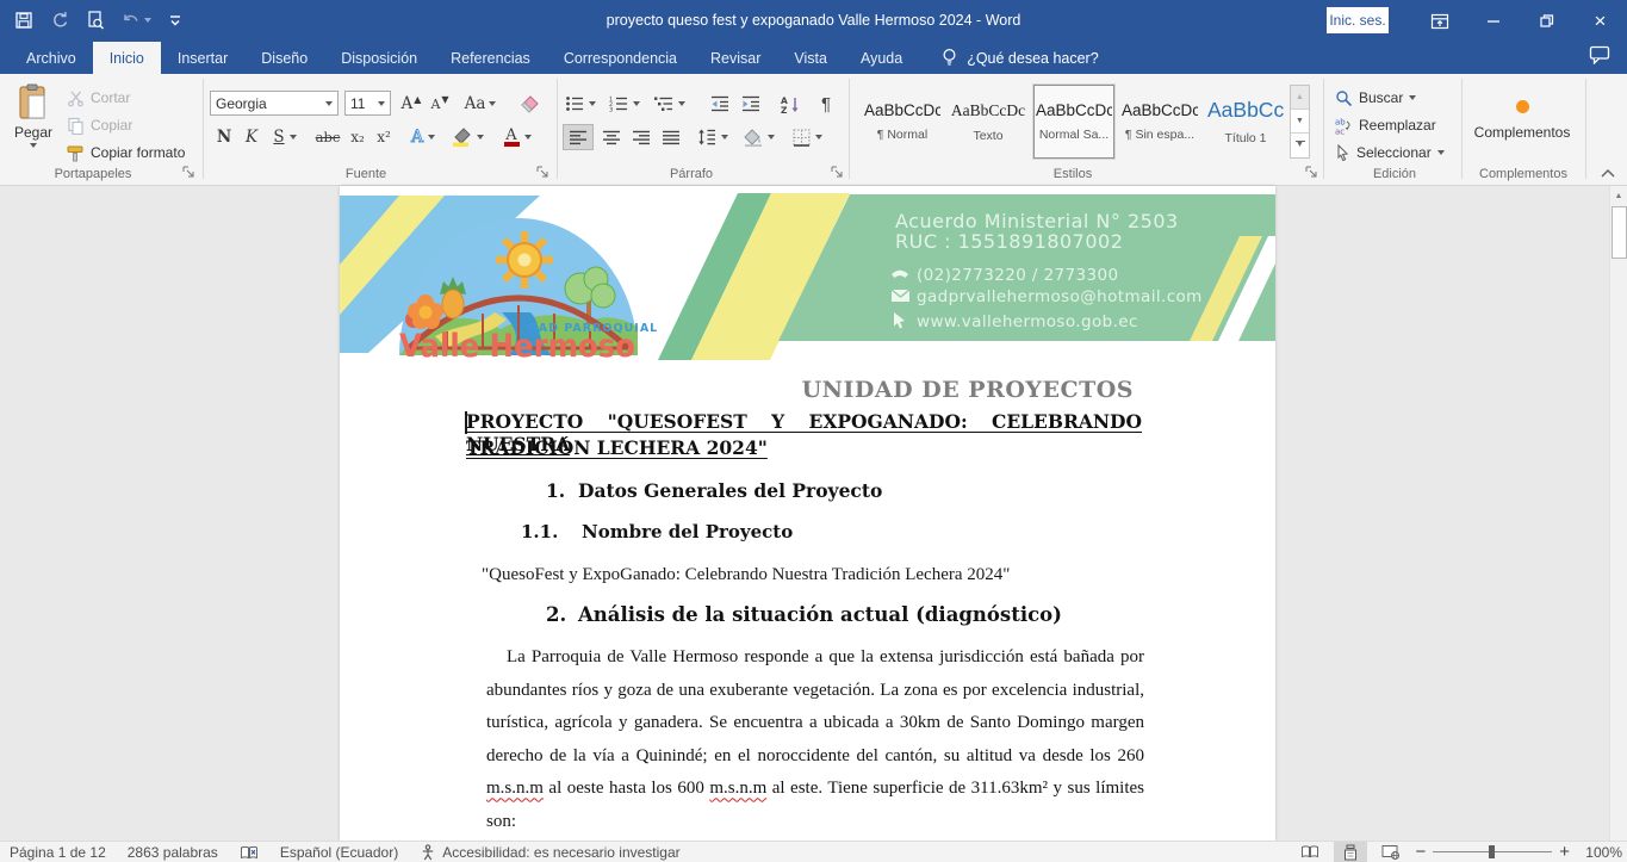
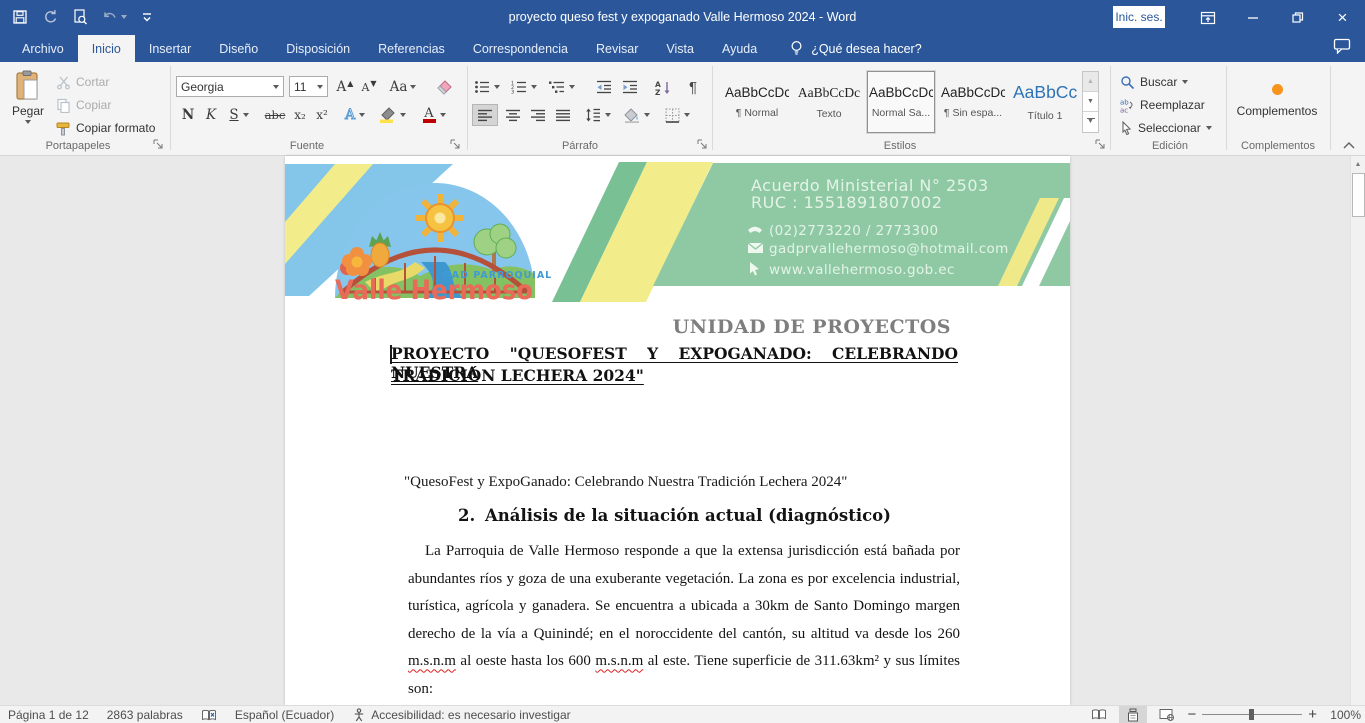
  proyecto queso fest y expoganado Valle Hermoso 2024 - Word
  Inic. ses.
  ×
  Archivo
  Inicio
  Insertar
  Diseño
  Disposición
  Referencias
  Correspondencia
  Revisar
  Vista
  Ayuda
  ¿Qué desea hacer?
  Pegar
  Cortar
  Copiar
  Copiar formato
  Portapapeles
  Georgia
  11
  A
  ▲
  A
  ▼
  Aa
  N
  K
  S
  abc
  x₂
  x²
  A
  A
  Fuente
  A
  Z
  ¶
  Párrafo
  AaBbCcDc
  ¶ Normal
  AaBbCcDc
  Texto
  AaBbCcDc
  Normal Sa...
  AaBbCcDc
  ¶ Sin espa...
  AaBbCc
  Título 1
  Estilos
  Buscar
  ab
  ac
  Reemplazar
  Seleccionar
  Edición
  Complementos
  Complementos
  GAD PARROQUIAL
  Valle Hermoso
  Acuerdo Ministerial N° 2503
  RUC : 1551891807002
  (02)2773220 / 2773300
  gadprvallehermoso@hotmail.com
  www.vallehermoso.gob.ec
  UNIDAD DE PROYECTOS
  PROYECTO "QUESOFEST Y EXPOGANADO: CELEBRANDO NUESTRA
  TRADICIÓN LECHERA 2024"
- 1. Datos Generales del Proyecto
- 1.1. Nombre del Proyecto
  "QuesoFest y ExpoGanado: Celebrando Nuestra Tradición Lechera 2024"
  2. Análisis de la situación actual (diagnóstico)
  La Parroquia de Valle Hermoso responde a que la extensa jurisdicción está bañada por abundantes ríos y goza de una exuberante vegetación. La zona es por excelencia industrial, turística, agrícola y ganadera. Se encuentra a ubicada a 30km de Santo Domingo margen derecho de la vía a Quinindé; en el noroccidente del cantón, su altitud va desde los 260 m.s.n.m al oeste hasta los 600 m.s.n.m al este. Tiene superficie de 311.63km² y sus límites son:
  Página 1 de 12
  2863 palabras
  Español (Ecuador)
  Accesibilidad: es necesario investigar
  −
  +
  100%
